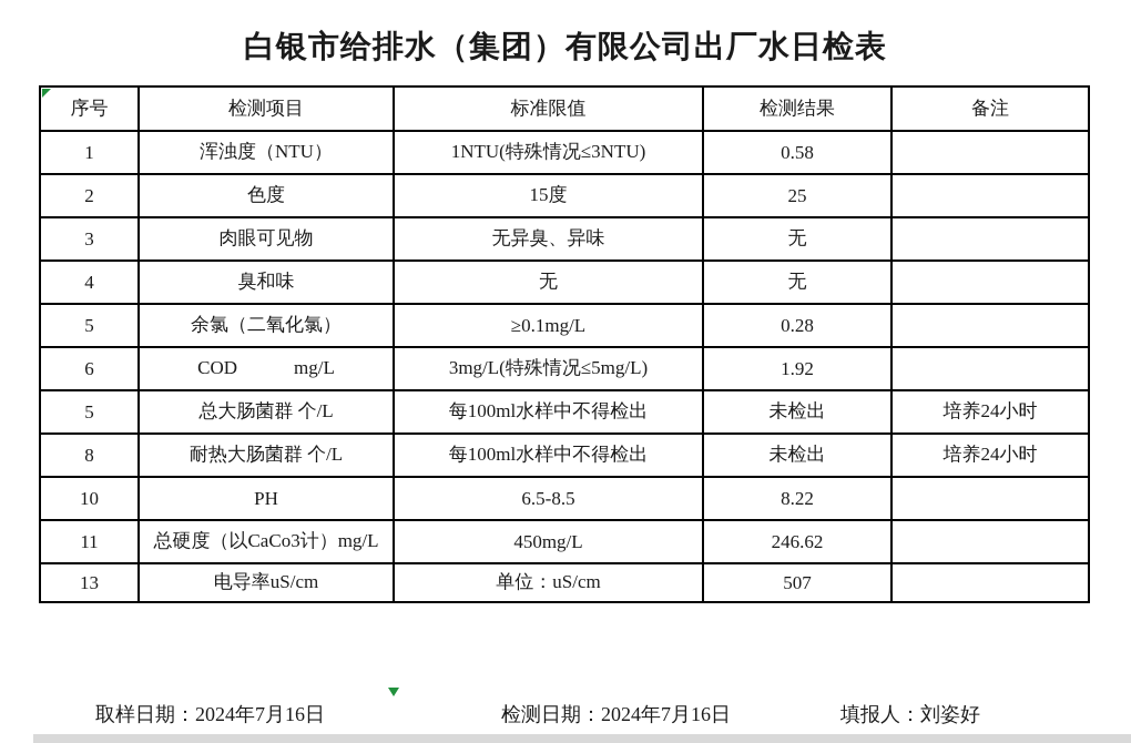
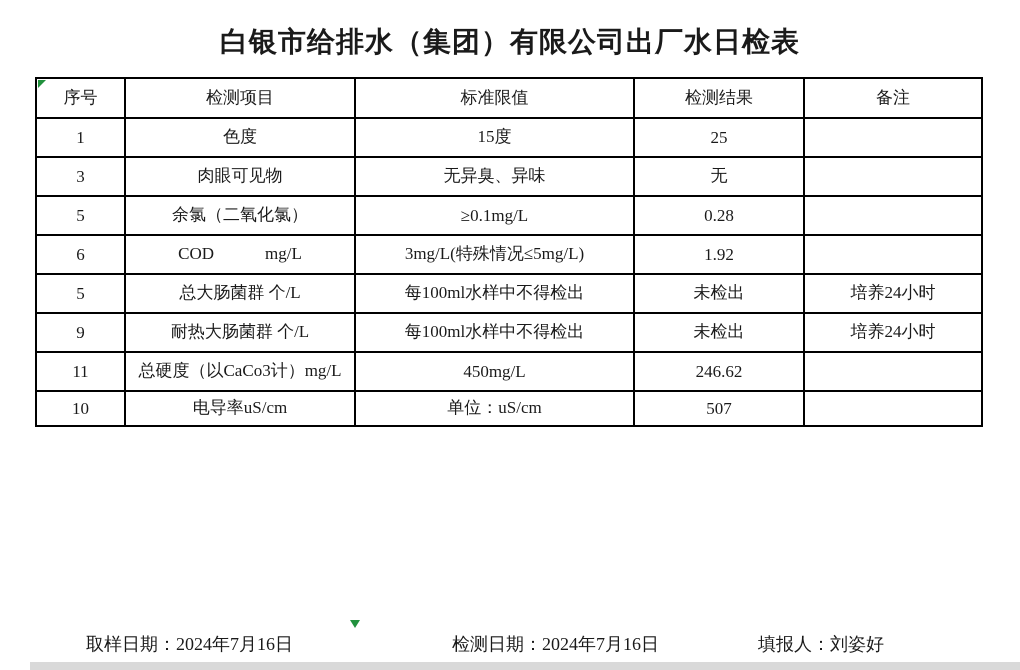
  白银市给排水（集团）有限公司出厂水日检表
  序号	检测项目	标准限值	检测结果	备注
- 1	浑浊度（NTU）	1NTU(特殊情况≤3NTU)	0.58
- 2	色度	15度	25
+ 1	色度	15度	25
  3	肉眼可见物	无异臭、异味	无
- 4	臭和味	无	无
  5	余氯（二氧化氯）	≥0.1mg/L	0.28
  6	COD mg/L	3mg/L(特殊情况≤5mg/L)	1.92
  5	总大肠菌群 个/L	每100ml水样中不得检出	未检出	培养24小时
- 8	耐热大肠菌群 个/L	每100ml水样中不得检出	未检出	培养24小时
+ 9	耐热大肠菌群 个/L	每100ml水样中不得检出	未检出	培养24小时
- 10	PH	6.5-8.5	8.22
  11	总硬度（以CaCo3计）mg/L	450mg/L	246.62
- 13	电导率uS/cm	单位：uS/cm	507
+ 10	电导率uS/cm	单位：uS/cm	507
  取样日期：2024年7月16日
  检测日期：2024年7月16日
  填报人：刘姿好
